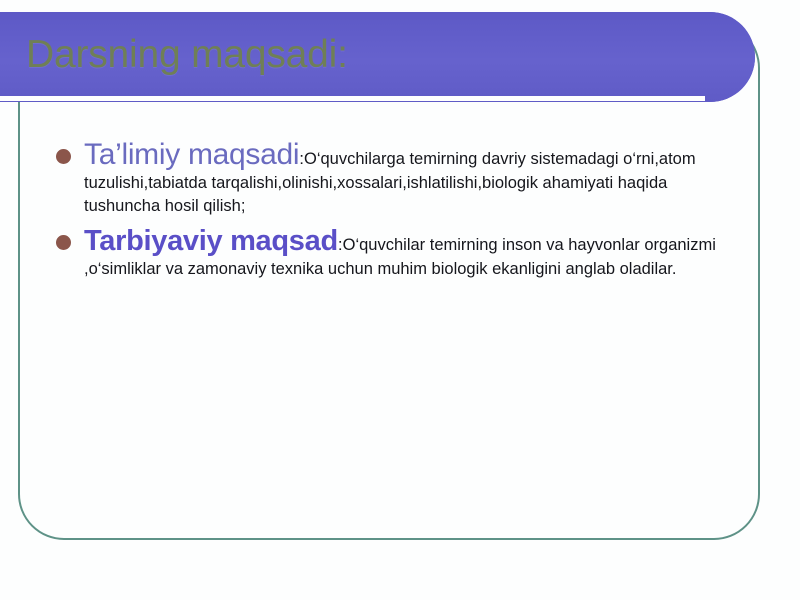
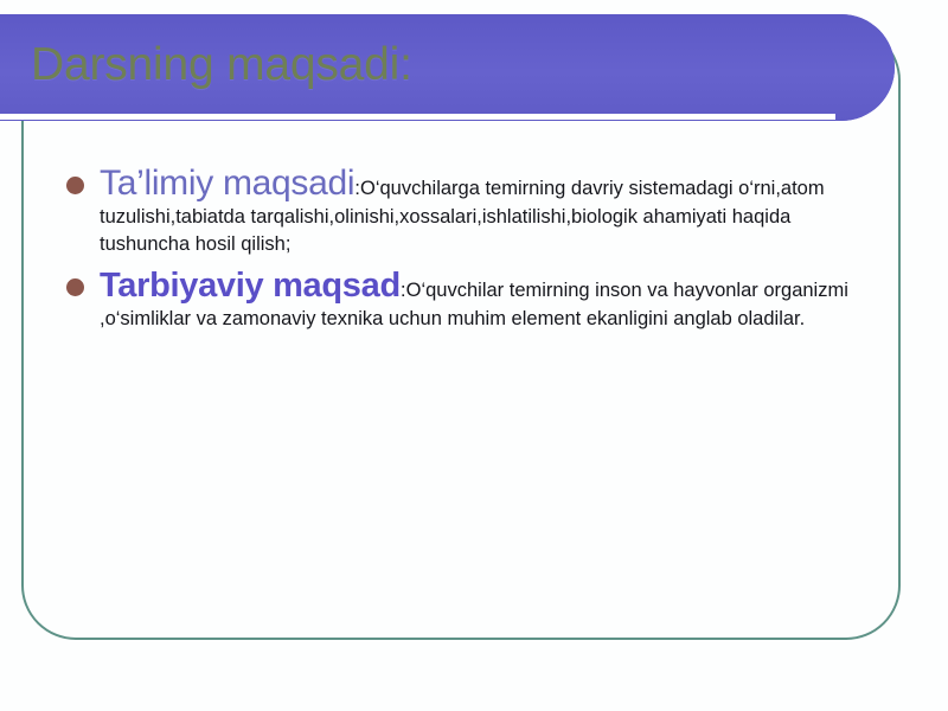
  Darsning maqsadi:
  Ta’limiy maqsadi:O‘quvchilarga temirning davriy sistemadagi o‘rni,atom tuzulishi,tabiatda tarqalishi,olinishi,xossalari,ishlatilishi,biologik ahamiyati haqida tushuncha hosil qilish;
- Tarbiyaviy maqsad:O‘quvchilar temirning inson va hayvonlar organizmi ,o‘simliklar va zamonaviy texnika uchun muhim biologik ekanligini anglab oladilar.
+ Tarbiyaviy maqsad:O‘quvchilar temirning inson va hayvonlar organizmi ,o‘simliklar va zamonaviy texnika uchun muhim element ekanligini anglab oladilar.
